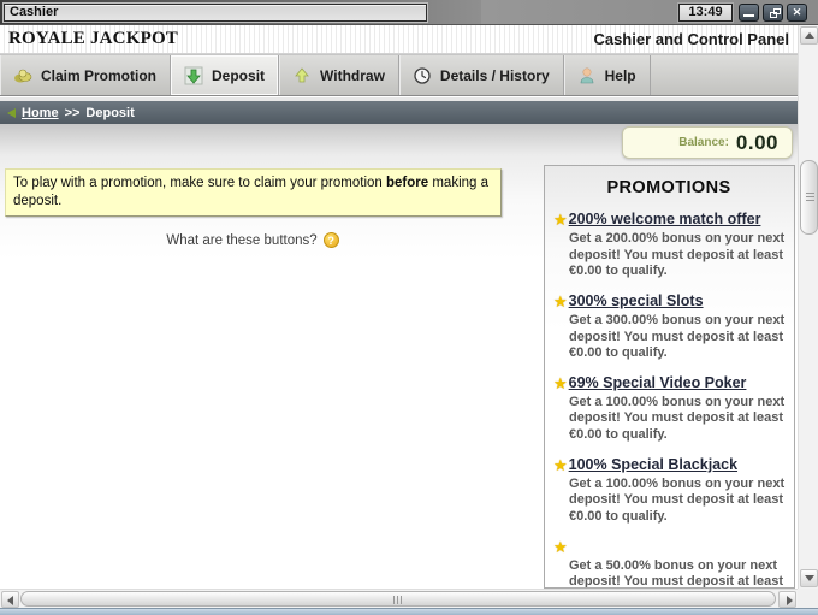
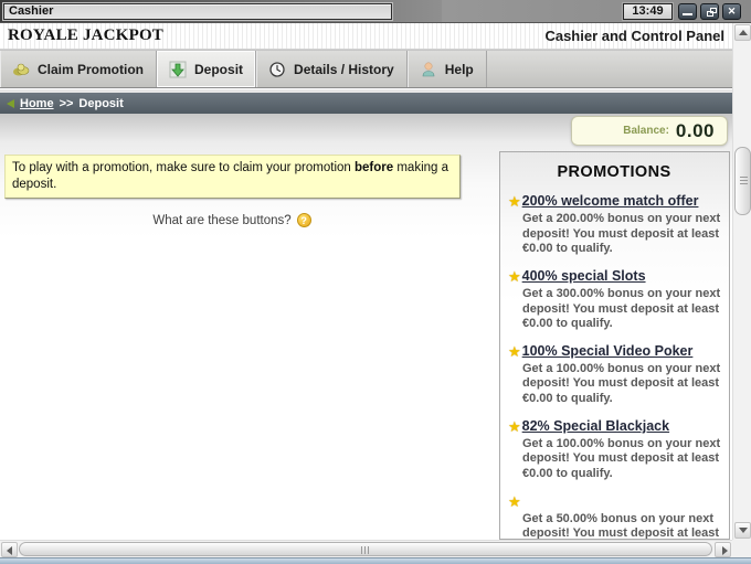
  Cashier
  13:49
  ✕
  ROYALE JACKPOT
  Cashier and Control Panel
  Claim Promotion
  Deposit
- Withdraw
  Details / History
  Help
  Home
  >>
  Deposit
  Balance:
  0.00
  To play with a promotion, make sure to claim your promotion before making a deposit.
  What are these buttons?
  ?
  PROMOTIONS
  ★
  200% welcome match offer
  Get a 200.00% bonus on your next deposit! You must deposit at least €0.00 to qualify.
  ★
- 300% special Slots
+ 400% special Slots
  Get a 300.00% bonus on your next deposit! You must deposit at least €0.00 to qualify.
  ★
- 69% Special Video Poker
+ 100% Special Video Poker
  Get a 100.00% bonus on your next deposit! You must deposit at least €0.00 to qualify.
  ★
- 100% Special Blackjack
+ 82% Special Blackjack
  Get a 100.00% bonus on your next deposit! You must deposit at least €0.00 to qualify.
  ★
  Get a 50.00% bonus on your next deposit! You must deposit at least
